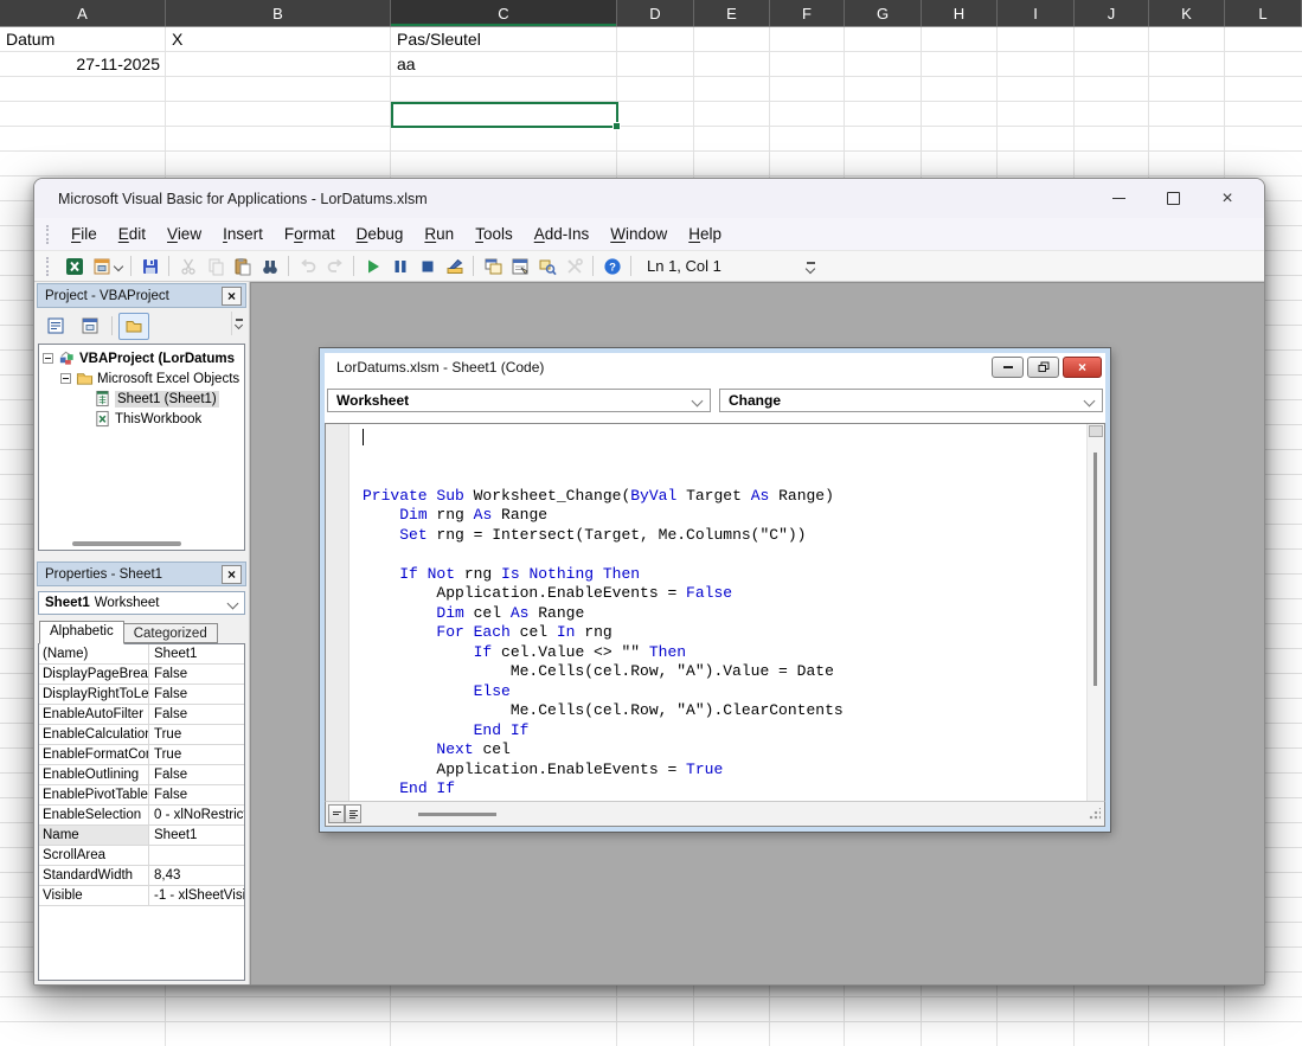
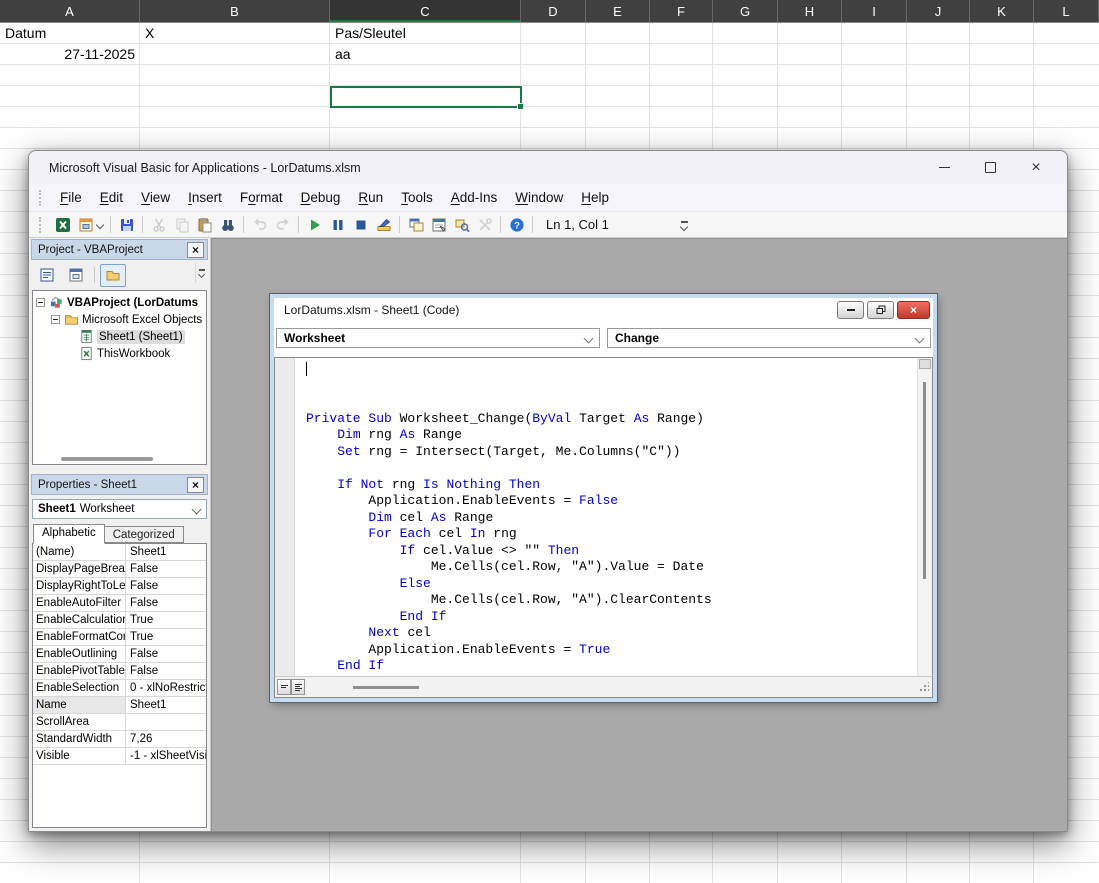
  A
  B
  C
  D
  E
  F
  G
  H
  I
  J
  K
  L
  Datum
  X
  Pas/Sleutel
  27-11-2025
  aa
  Microsoft Visual Basic for Applications - LorDatums.xlsm
  ×
  File Edit View Insert Format Debug Run Tools Add-Ins Window Help
  ?
  Ln 1, Col 1
  Project - VBAProject
  ×
  VBAProject (LorDatums
  Microsoft Excel Objects
  Sheet1 (Sheet1)
  ThisWorkbook
  Properties - Sheet1
  ×
  Sheet1
  Worksheet
  Alphabetic
  Categorized
  (Name)
  Sheet1
  DisplayPageBrea
  False
  DisplayRightToLe
  False
  EnableAutoFilter
  False
  EnableCalculation
  True
  EnableFormatCo
  True
  EnableOutlining
  False
  EnablePivotTable
  False
  EnableSelection
  0 - xlNoRestric
  Name
  Sheet1
  ScrollArea
  StandardWidth
- 8,43
+ 7,26
  Visible
  -1 - xlSheetVisi
  LorDatums.xlsm - Sheet1 (Code)
  ×
  Worksheet
  Change
  Private Sub Worksheet_Change(ByVal Target As Range)
  Dim rng As Range
  Set rng = Intersect(Target, Me.Columns("C"))
  If Not rng Is Nothing Then
  Application.EnableEvents = False
  Dim cel As Range
  For Each cel In rng
  If cel.Value <> "" Then
  Me.Cells(cel.Row, "A").Value = Date
  Else
  Me.Cells(cel.Row, "A").ClearContents
  End If
  Next cel
  Application.EnableEvents = True
  End If
